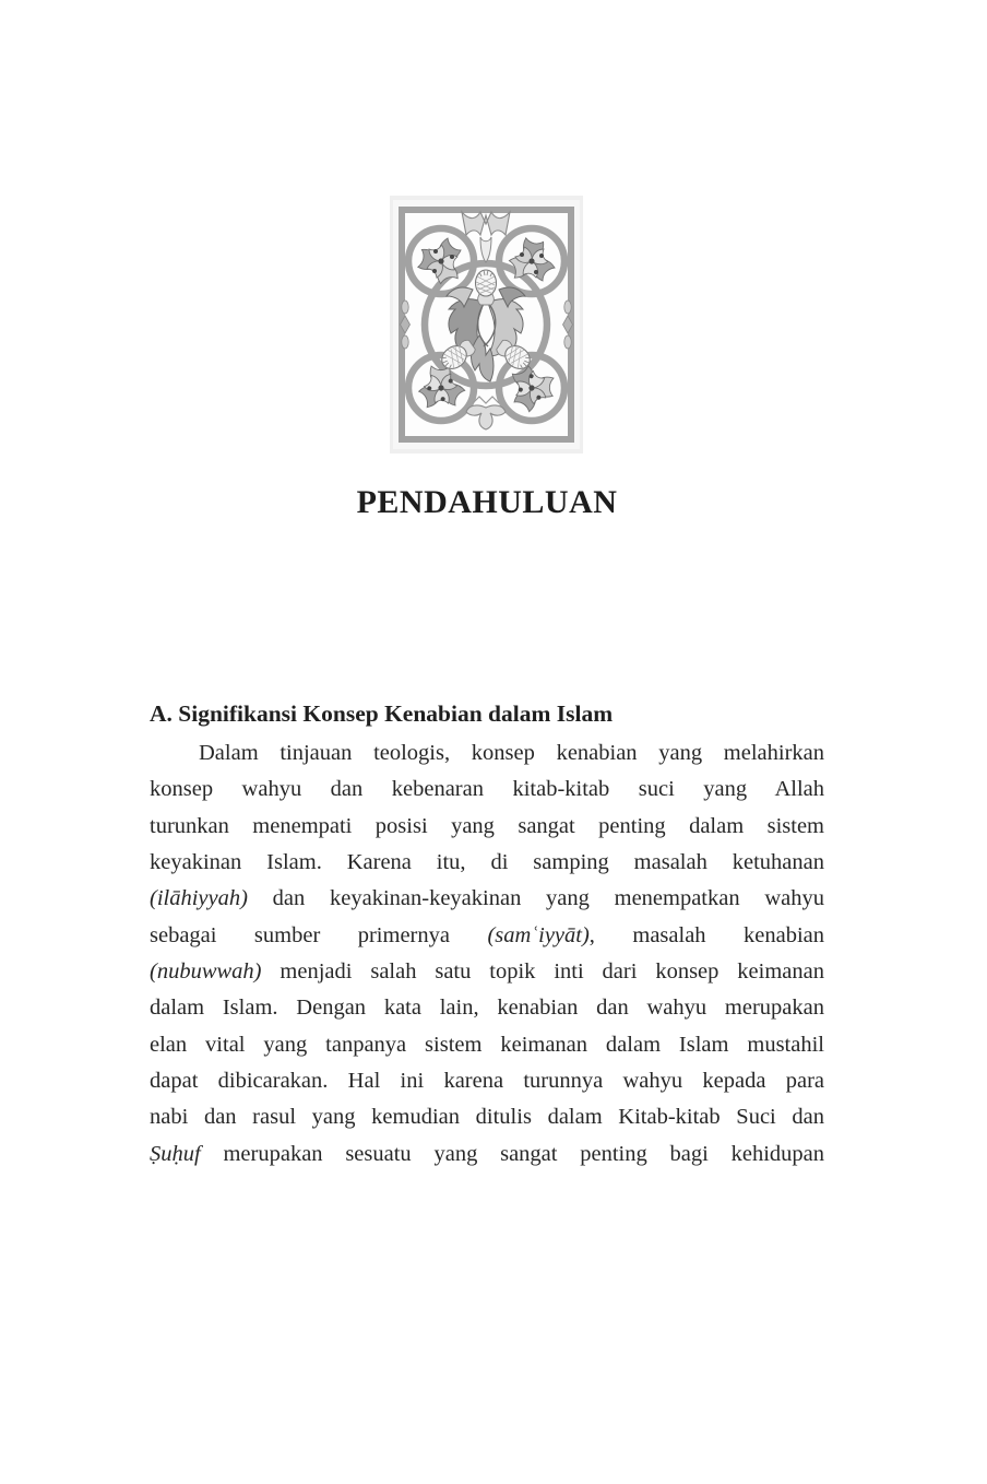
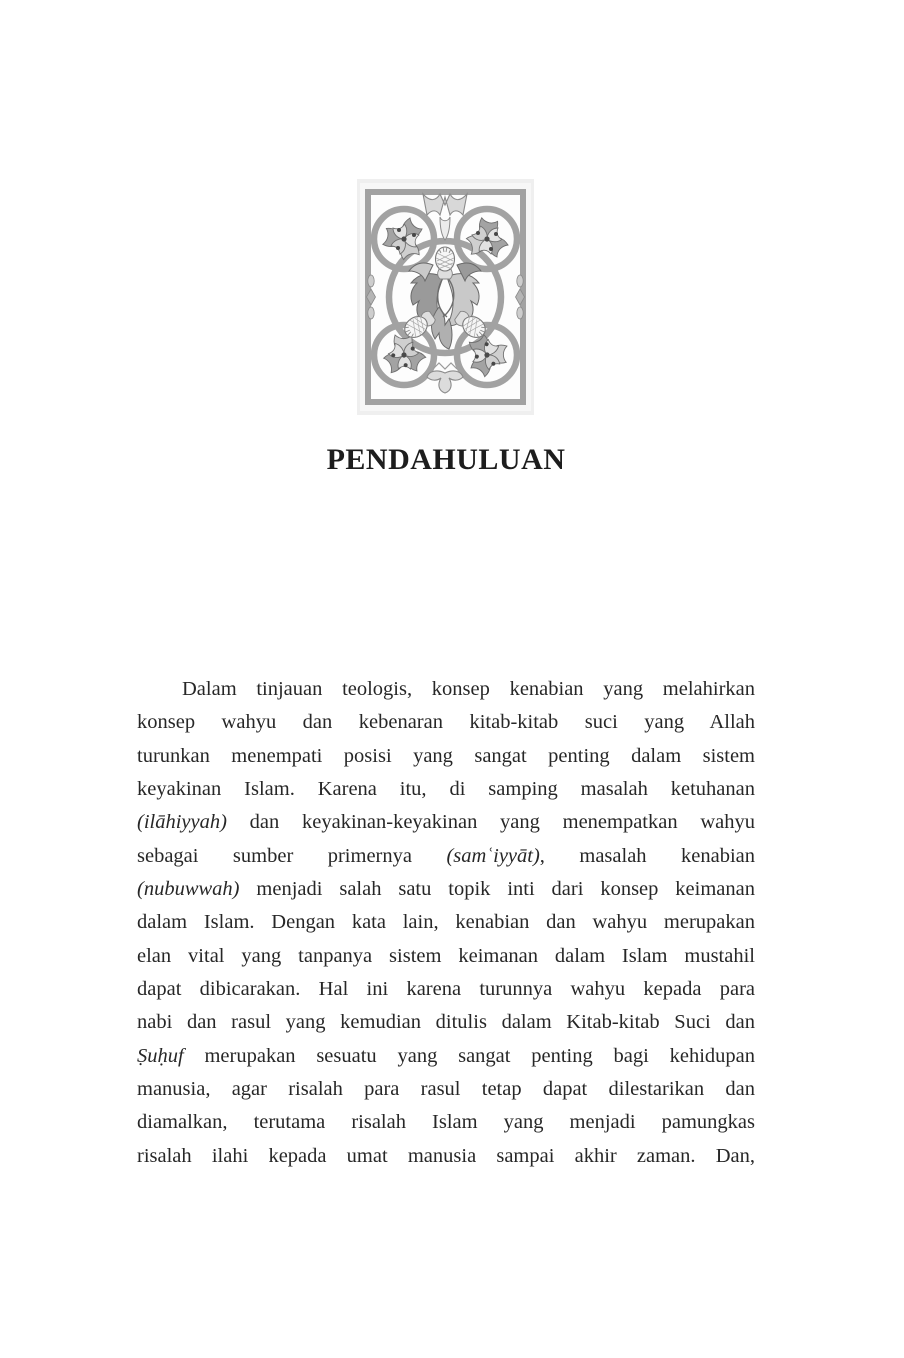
  PENDAHULUAN
- A. Signifikansi Konsep Kenabian dalam Islam
  Dalam tinjauan teologis, konsep kenabian yang melahirkan
  konsep wahyu dan kebenaran kitab-kitab suci yang Allah
  turunkan menempati posisi yang sangat penting dalam sistem
  keyakinan Islam. Karena itu, di samping masalah ketuhanan
  (ilāhiyyah) dan keyakinan-keyakinan yang menempatkan wahyu
  sebagai sumber primernya (samʿiyyāt), masalah kenabian
  (nubuwwah) menjadi salah satu topik inti dari konsep keimanan
  dalam Islam. Dengan kata lain, kenabian dan wahyu merupakan
  elan vital yang tanpanya sistem keimanan dalam Islam mustahil
  dapat dibicarakan. Hal ini karena turunnya wahyu kepada para
  nabi dan rasul yang kemudian ditulis dalam Kitab-kitab Suci dan
  Ṣuḥuf merupakan sesuatu yang sangat penting bagi kehidupan
+ manusia, agar risalah para rasul tetap dapat dilestarikan dan
+ diamalkan, terutama risalah Islam yang menjadi pamungkas
+ risalah ilahi kepada umat manusia sampai akhir zaman. Dan,
